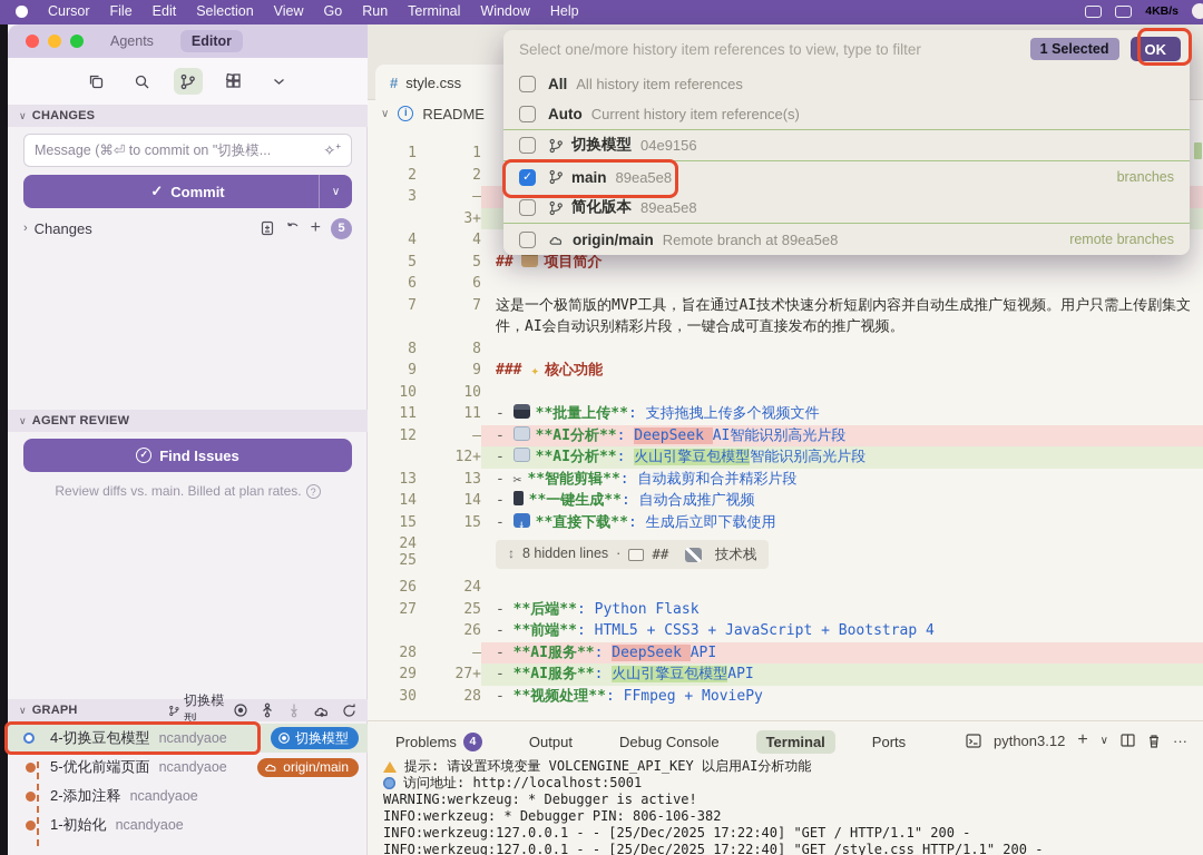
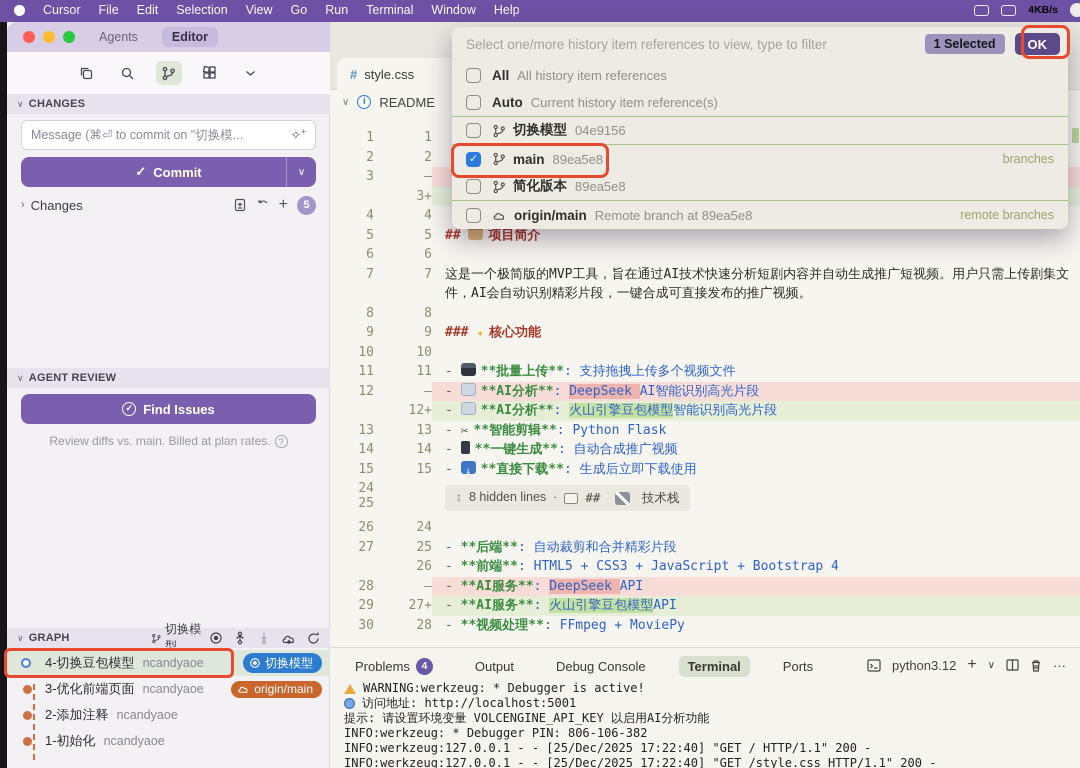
  Cursor
  File
  Edit
  Selection
  View
  Go
  Run
  Terminal
  Window
  Help
  4KB/s
  Agents
  Editor
  ∨
  CHANGES
  Message (⌘⏎ to commit on "切换模...
  ✧+
  ✓
  Commit
  ∨
  ›
  Changes
  +
  5
  ∨
  AGENT REVIEW
  ✓
  Find Issues
  Review diffs vs. main. Billed at plan rates.
  ∨
  GRAPH
  切换模型
  4-切换豆包模型
  ncandyaoe
  切换模型
- 5-优化前端页面
+ 3-优化前端页面
  ncandyaoe
  origin/main
  2-添加注释
  ncandyaoe
  1-初始化
  ncandyaoe
  #
  style.css
  ∨
  README
  1
  1
  2
  2
  3
  —
  3+
  4
  4
  5
  5
  ## 项目简介
  6
  6
  7
  7
  这是一个极简版的MVP工具，旨在通过AI技术快速分析短剧内容并自动生成推广短视频。用户只需上传剧集文件，AI会自动识别精彩片段，一键合成可直接发布的推广视频。
  8
  8
  9
  9
  ### 核心功能
  10
  10
  11
  11
  - **批量上传**: 支持拖拽上传多个视频文件
  12
  —
  - **AI分析**: DeepSeek AI智能识别高光片段
  12+
  - **AI分析**: 火山引擎豆包模型智能识别高光片段
  13
  13
- - **智能剪辑**: 自动裁剪和合并精彩片段
+ - **智能剪辑**: Python Flask
  14
  14
  - **一键生成**: 自动合成推广视频
  15
  15
  - **直接下载**: 生成后立即下载使用
  24
  25
  ↕
  8 hidden lines
  ·
  ##
  技术栈
  26
  24
  27
  25
- - **后端**: Python Flask
+ - **后端**: 自动裁剪和合并精彩片段
  26
  - **前端**: HTML5 + CSS3 + JavaScript + Bootstrap 4
  28
  —
  - **AI服务**: DeepSeek API
  29
  27+
  - **AI服务**: 火山引擎豆包模型API
  30
  28
  - **视频处理**: FFmpeg + MoviePy
  Problems
  4
  Output
  Debug Console
  Terminal
  Ports
  python3.12
  +
  ∨
  ···
- 提示: 请设置环境变量 VOLCENGINE_API_KEY 以启用AI分析功能
+ WARNING:werkzeug: * Debugger is active!
  访问地址: http://localhost:5001
- WARNING:werkzeug: * Debugger is active!
+ 提示: 请设置环境变量 VOLCENGINE_API_KEY 以启用AI分析功能
  INFO:werkzeug: * Debugger PIN: 806-106-382
  INFO:werkzeug:127.0.0.1 - - [25/Dec/2025 17:22:40] "GET / HTTP/1.1" 200 -
  INFO:werkzeug:127.0.0.1 - - [25/Dec/2025 17:22:40] "GET /style.css HTTP/1.1" 200 -
  Select one/more history item references to view, type to filter
  1 Selected
  OK
  All
  All history item references
  Auto
  Current history item reference(s)
  切换模型
  04e9156
  ✓
  main
  89ea5e8
  branches
  简化版本
  89ea5e8
  origin/main
  Remote branch at 89ea5e8
  remote branches
